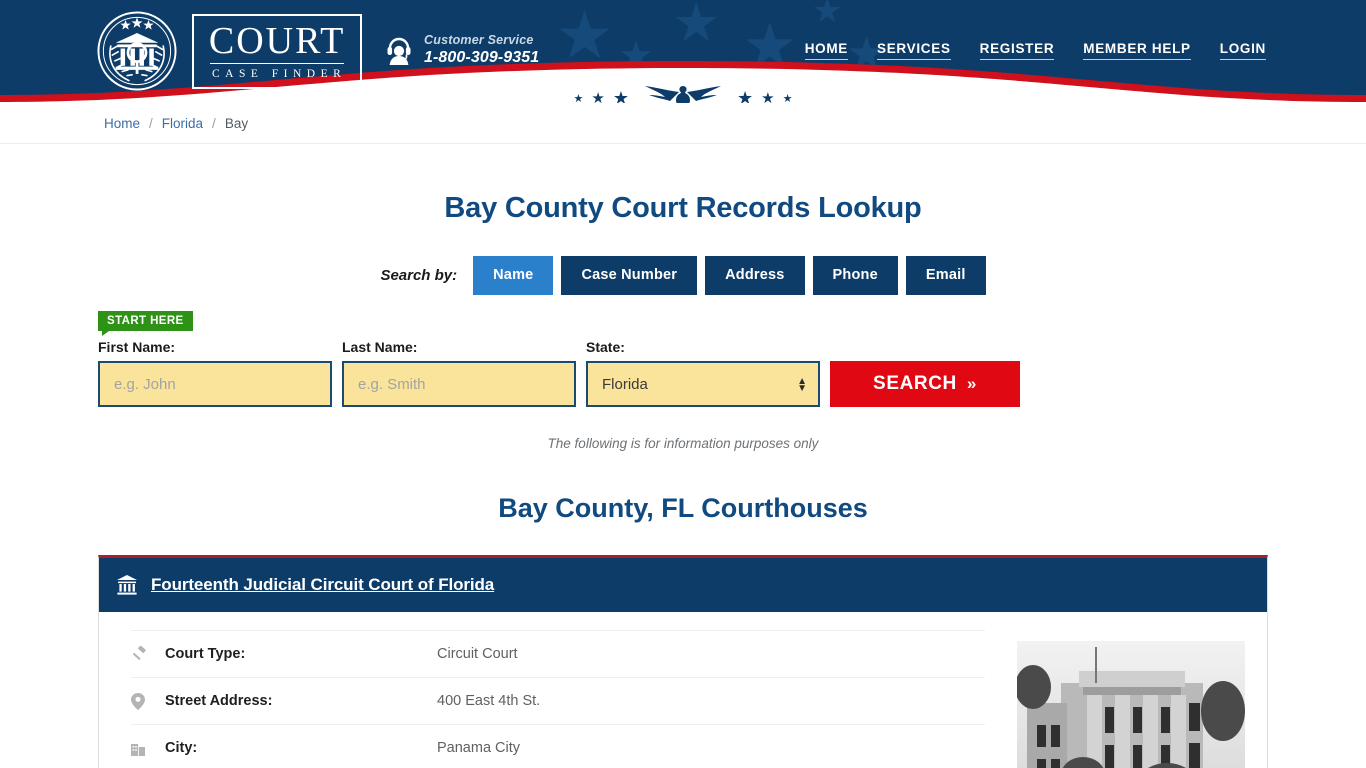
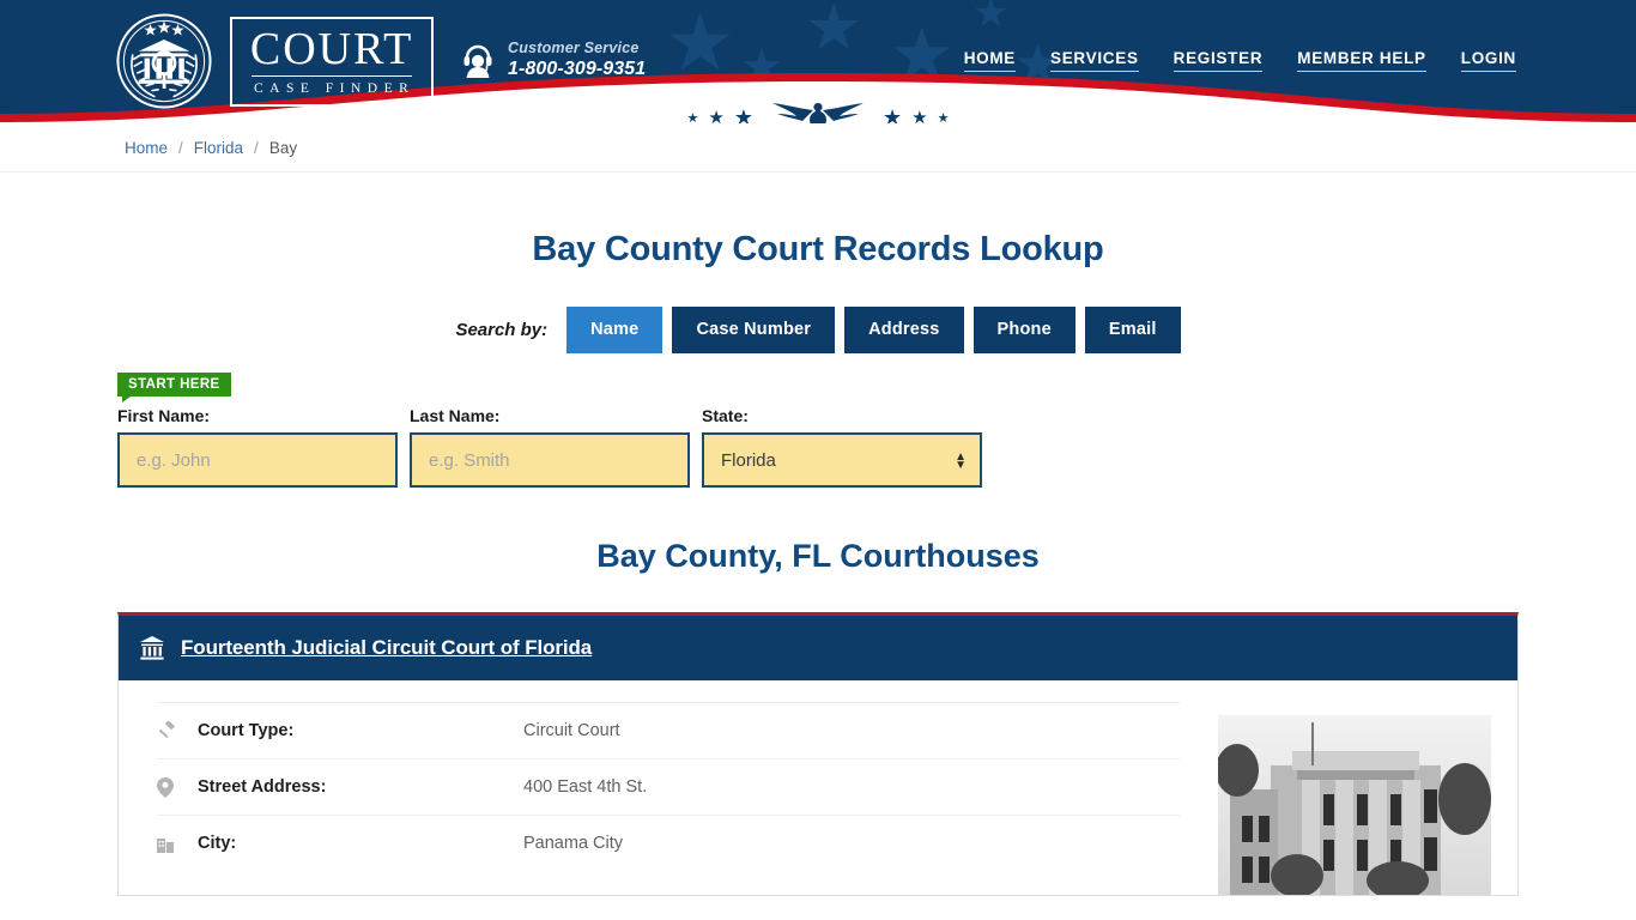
  ★
  ★
  ★
  ★
  COURT
  CASE FINDER
  Customer Service
  1-800-309-9351
  HOME
  SERVICES
  REGISTER
  MEMBER HELP
  LOGIN
  ★
  ★
  ★
  ★
  ★
  ★
  Home
  /
  Florida
  /
  Bay
  Bay County Court Records Lookup
  Search by:
  Name
  Case Number
  Address
  Phone
  Email
  START HERE
  First Name:
  e.g. John
  Last Name:
  e.g. Smith
  State:
  Florida
  ▲
  ▼
- SEARCH
- »
- The following is for information purposes only
  Bay County, FL Courthouses
  Fourteenth Judicial Circuit Court of Florida
  Court Type:
  Circuit Court
  Street Address:
  400 East 4th St.
  City:
  Panama City
